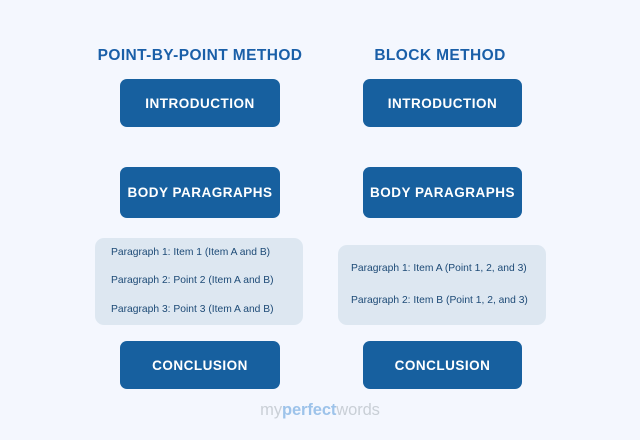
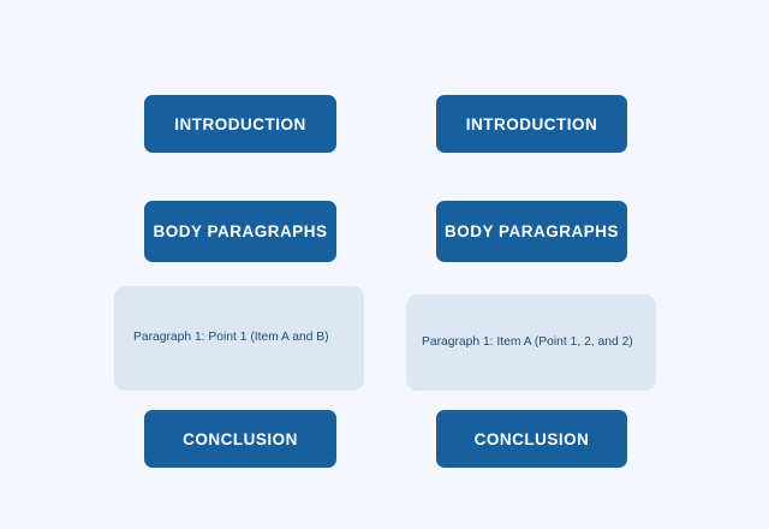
- POINT-BY-POINT METHOD
  INTRODUCTION
  BODY PARAGRAPHS
- Paragraph 1: Item 1 (Item A and B)
+ Paragraph 1: Point 1 (Item A and B)
- Paragraph 2: Point 2 (Item A and B)
- Paragraph 3: Point 3 (Item A and B)
  CONCLUSION
- BLOCK METHOD
  INTRODUCTION
  BODY PARAGRAPHS
- Paragraph 1: Item A (Point 1, 2, and 3)
+ Paragraph 1: Item A (Point 1, 2, and 2)
- Paragraph 2: Item B (Point 1, 2, and 3)
  CONCLUSION
- myperfectwords
